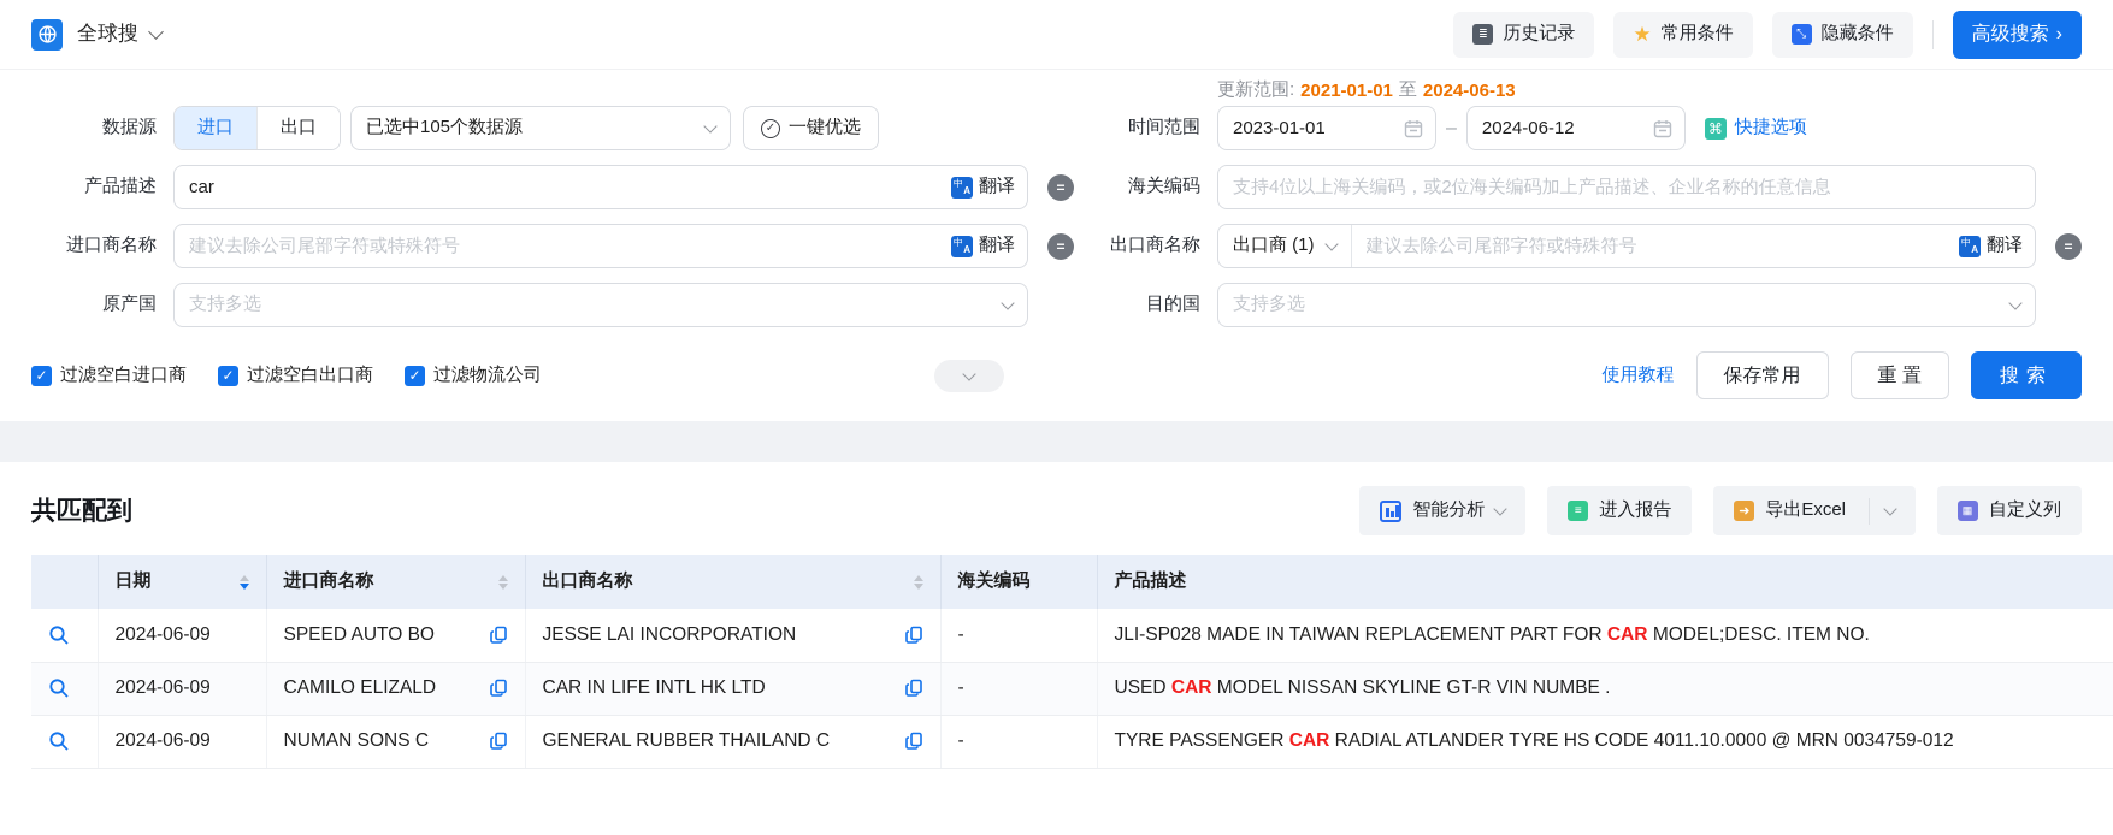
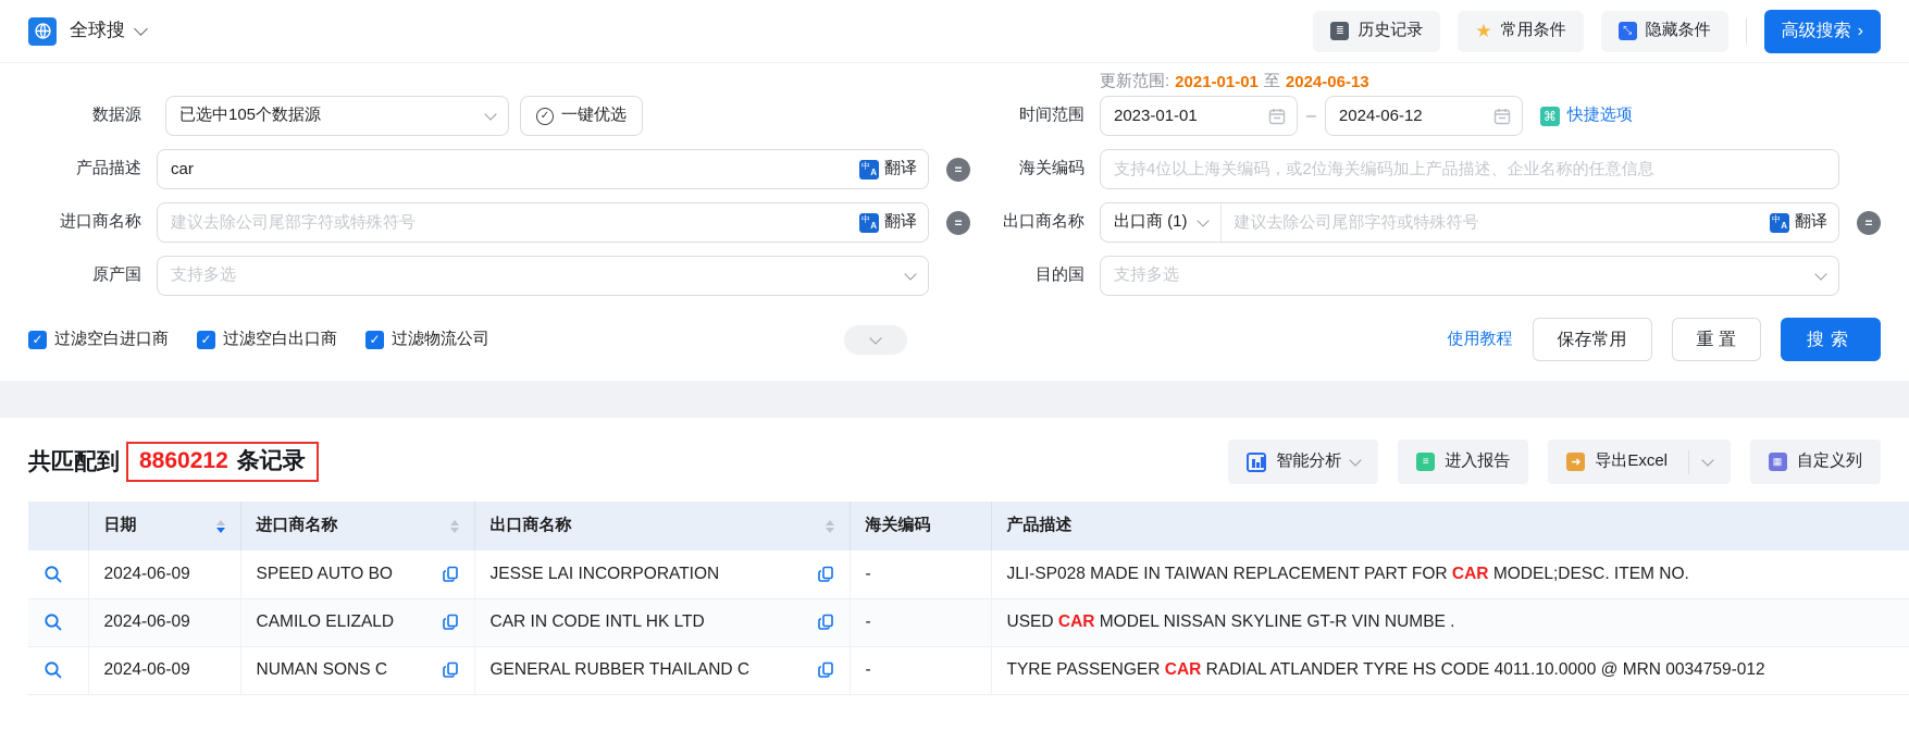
  全球搜
  ≣
  历史记录
  ★
  常用条件
  ⤡
  隐藏条件
  高级搜索
  ›
  数据源
- 进口
- 出口
  已选中105个数据源
  ✓
  一键优选
  产品描述
  car
  中
  A
  翻译
  =
  进口商名称
  建议去除公司尾部字符或特殊符号
  中
  A
  翻译
  =
  原产国
  支持多选
  更新范围:
  2021-01-01
  至
  2024-06-13
  时间范围
  2023-01-01
  –
  2024-06-12
  ⌘
  快捷选项
  海关编码
  支持4位以上海关编码，或2位海关编码加上产品描述、企业名称的任意信息
  出口商名称
  出口商 (1)
  建议去除公司尾部字符或特殊符号
  中
  A
  翻译
  =
  目的国
  支持多选
  ✓
  过滤空白进口商
  ✓
  过滤空白出口商
  ✓
  过滤物流公司
  使用教程
  保存常用
  重 置
  搜索
  共匹配到
+ 8860212
+ 条记录
  智能分析
  ≡
  进入报告
  ➜
  导出Excel
  ▦
  自定义列
  	日期	进口商名称	出口商名称	海关编码	产品描述
  	2024-06-09	SPEED AUTO BO	JESSE LAI INCORPORATION	-	JLI-SP028 MADE IN TAIWAN REPLACEMENT PART FOR CAR MODEL;DESC. ITEM NO.
- 	2024-06-09	CAMILO ELIZALD	CAR IN LIFE INTL HK LTD	-	USED CAR MODEL NISSAN SKYLINE GT-R VIN NUMBE .
+ 	2024-06-09	CAMILO ELIZALD	CAR IN CODE INTL HK LTD	-	USED CAR MODEL NISSAN SKYLINE GT-R VIN NUMBE .
  	2024-06-09	NUMAN SONS C	GENERAL RUBBER THAILAND C	-	TYRE PASSENGER CAR RADIAL ATLANDER TYRE HS CODE 4011.10.0000 @ MRN 0034759-012
